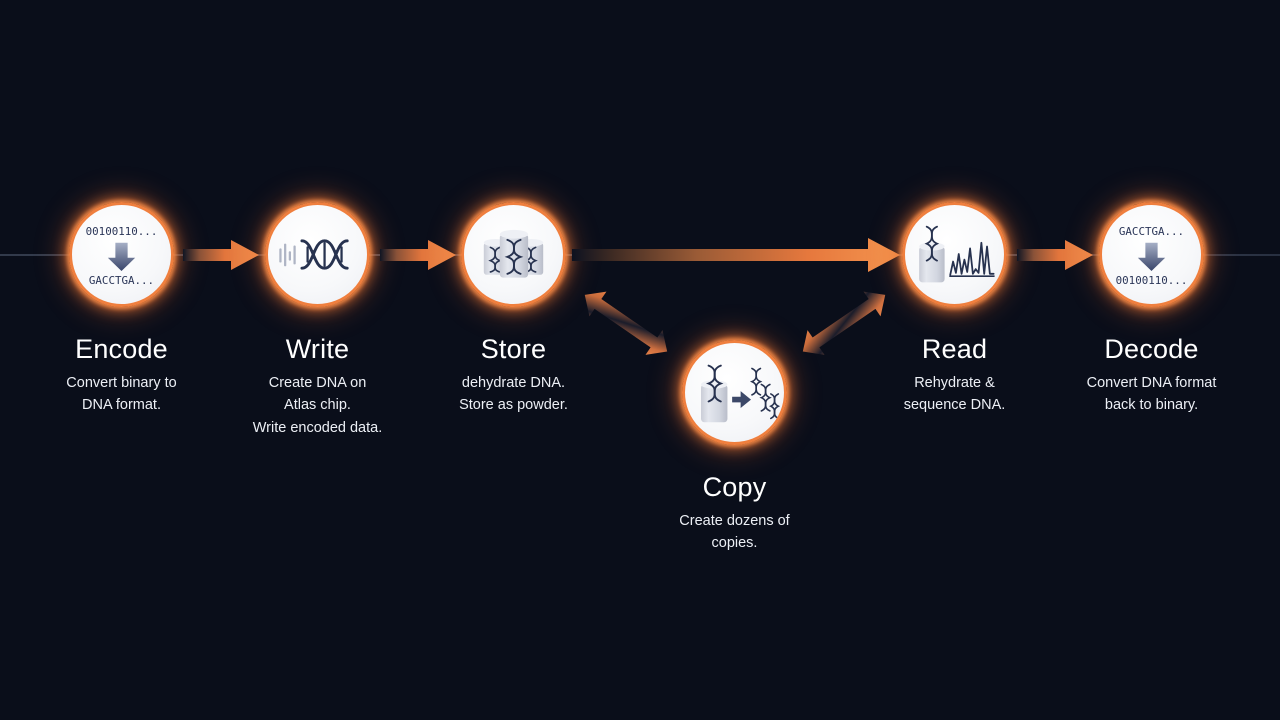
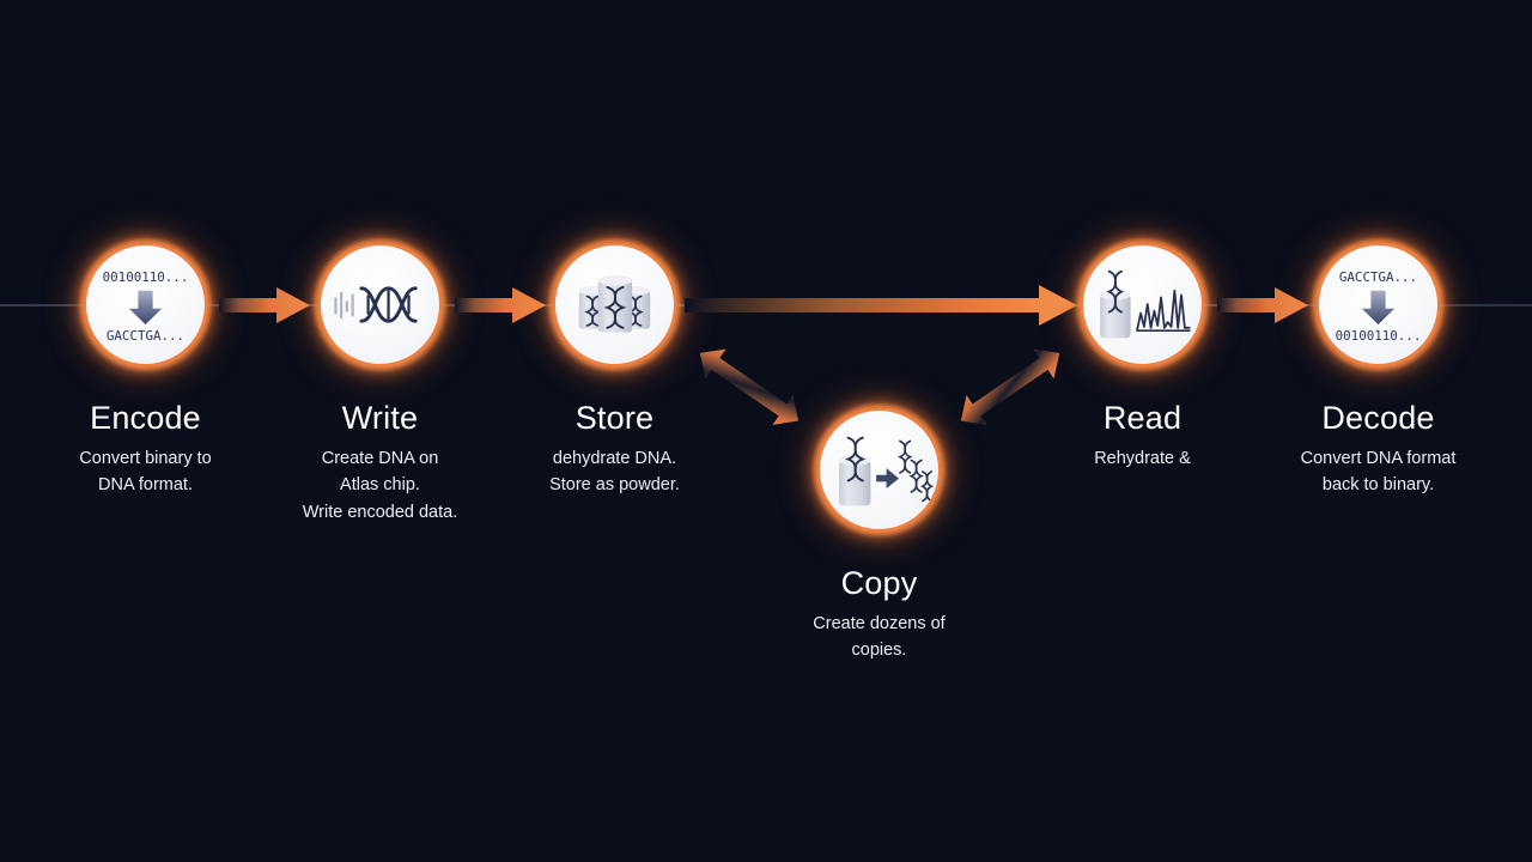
  00100110...
  GACCTGA...
  Encode
  Convert binary to
  DNA format.
  Write
  Create DNA on
  Atlas chip.
  Write encoded data.
  Store
  dehydrate DNA.
  Store as powder.
  Copy
  Create dozens of
  copies.
  Read
  Rehydrate &
- sequence DNA.
  GACCTGA...
  00100110...
  Decode
  Convert DNA format
  back to binary.
